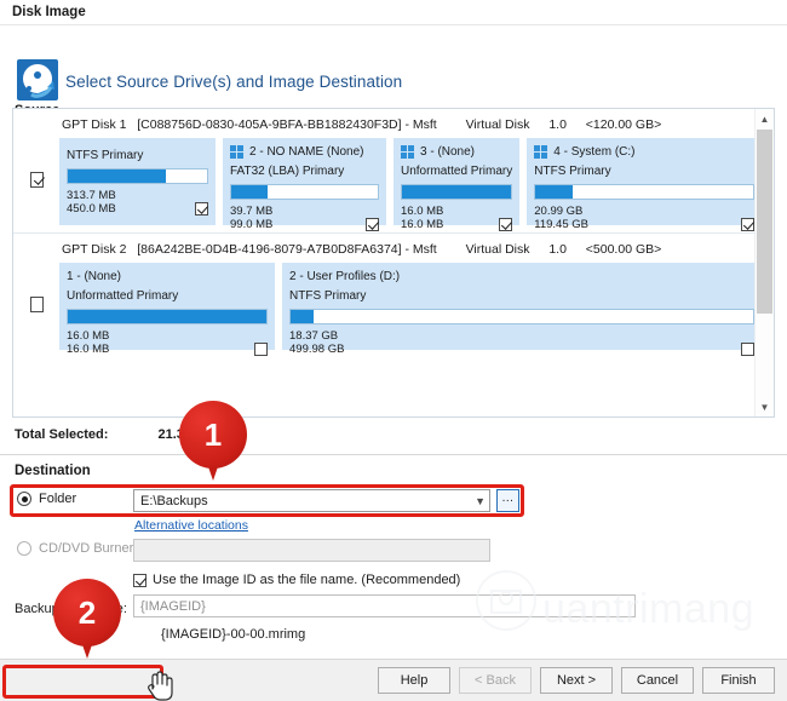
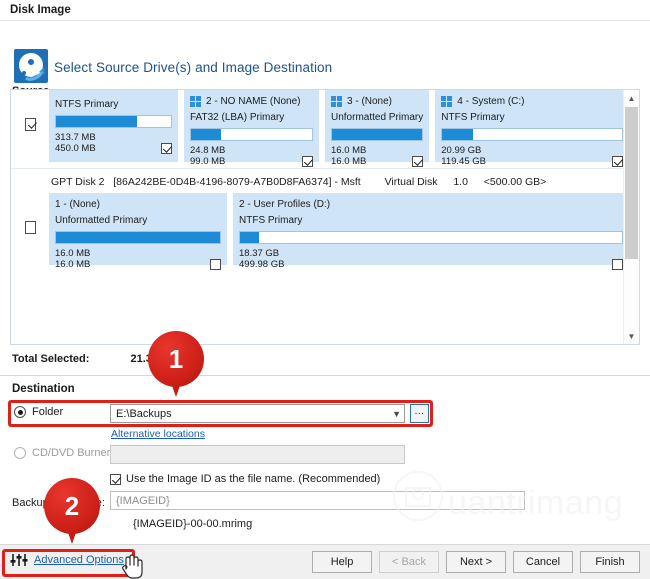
  Disk Image
  Select Source Drive(s) and Image Destination
- GPT Disk 1 [C088756D-0830-405A-9BFA-BB1882430F3D] - Msft Virtual Disk 1.0 <120.00 GB>
  NTFS Primary
  313.7 MB
  450.0 MB
  2 - NO NAME (None)
  FAT32 (LBA) Primary
- 39.7 MB
+ 24.8 MB
  99.0 MB
  3 - (None)
  Unformatted Primary
  16.0 MB
  16.0 MB
  4 - System (C:)
  NTFS Primary
  20.99 GB
  119.45 GB
  GPT Disk 2 [86A242BE-0D4B-4196-8079-A7B0D8FA6374] - Msft Virtual Disk 1.0 <500.00 GB>
  1 - (None)
  Unformatted Primary
  16.0 MB
  16.0 MB
  2 - User Profiles (D:)
  NTFS Primary
  18.37 GB
  499.98 GB
  ▲
  ▼
  Total Selected: 21.
  Destination
  Folder
  E:\Backups
  ▼
  ...
  Alternative locations
  CD/DVD Burner
  Use the Image ID as the file name. (Recommended)
  {IMAGEID}
  {IMAGEID}-00-00.mrimg
  uantrimang
+ Advanced Options
  Help
  < Back
  Next >
  Cancel
  Finish
  1
  2
